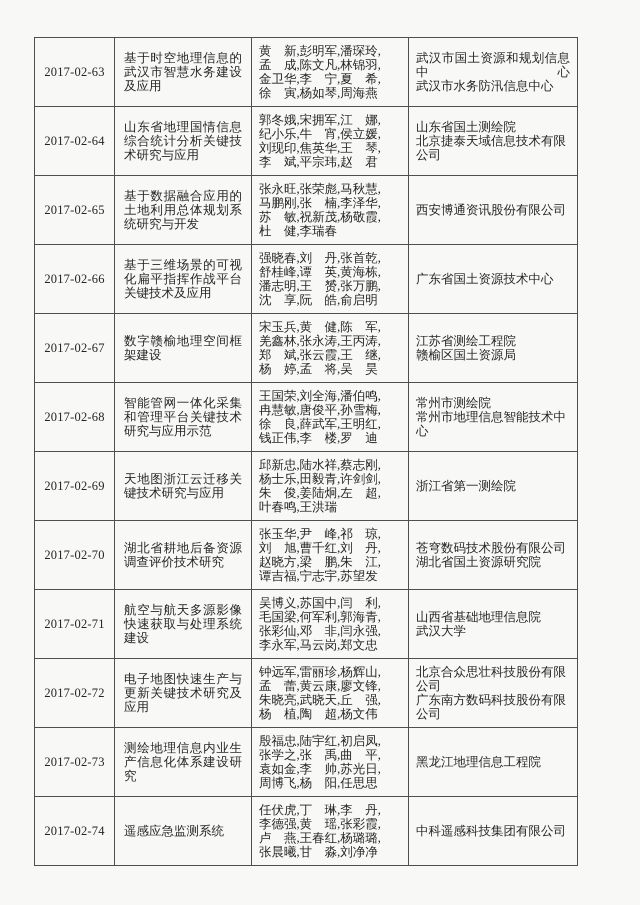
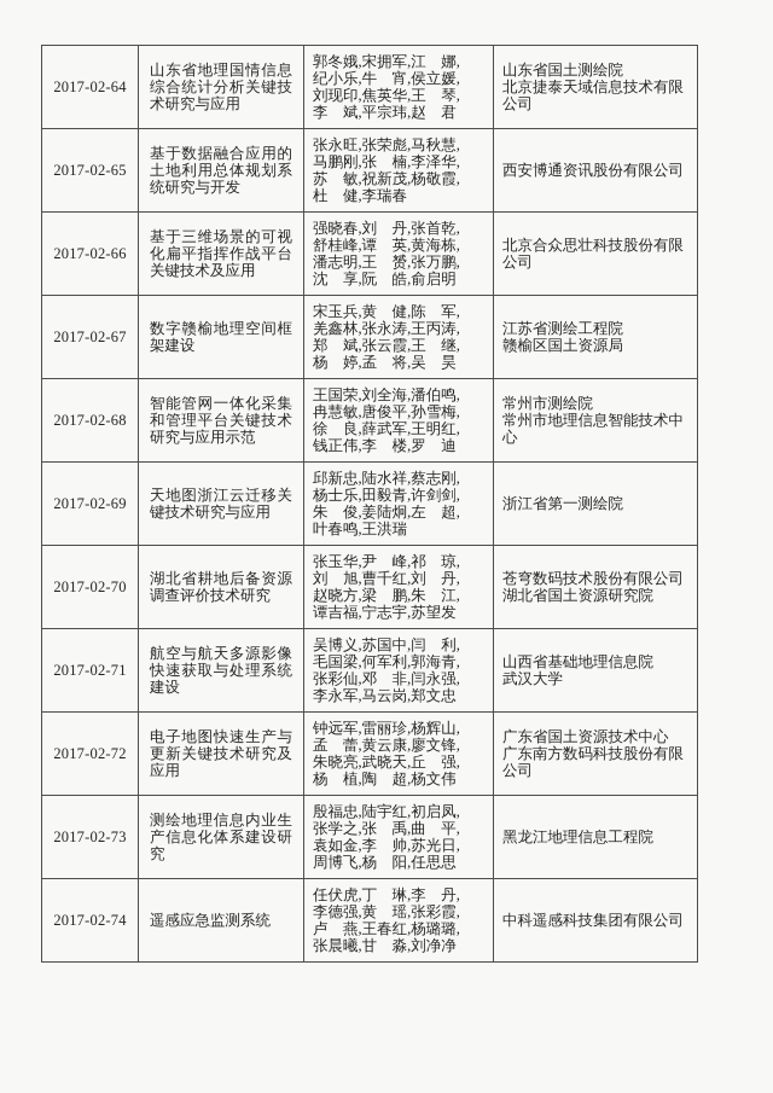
- 2017-02-63	基于时空地理信息的武汉市智慧水务建设及应用	黄 新,彭明军,潘琛玲,孟 成,陈文凡,林锦羽,金卫华,李 宁,夏 希,徐 寅,杨如琴,周海燕	武汉市国土资源和规划信息中心武汉市水务防汛信息中心
  2017-02-64	山东省地理国情信息综合统计分析关键技术研究与应用	郭冬娥,宋拥军,江 娜,纪小乐,牛 宵,侯立媛,刘现印,焦英华,王 琴,李 斌,平宗玮,赵 君	山东省国土测绘院北京捷泰天域信息技术有限公司
  2017-02-65	基于数据融合应用的土地利用总体规划系统研究与开发	张永旺,张荣彪,马秋慧,马鹏刚,张 楠,李泽华,苏 敏,祝新茂,杨敬霞,杜 健,李瑞春	西安博通资讯股份有限公司
- 2017-02-66	基于三维场景的可视化扁平指挥作战平台关键技术及应用	强晓春,刘 丹,张首乾,舒桂峰,谭 英,黄海栋,潘志明,王 赟,张万鹏,沈 享,阮 皓,俞启明	广东省国土资源技术中心
+ 2017-02-66	基于三维场景的可视化扁平指挥作战平台关键技术及应用	强晓春,刘 丹,张首乾,舒桂峰,谭 英,黄海栋,潘志明,王 赟,张万鹏,沈 享,阮 皓,俞启明	北京合众思壮科技股份有限公司
  2017-02-67	数字赣榆地理空间框架建设	宋玉兵,黄 健,陈 军,羌鑫林,张永涛,王丙涛,郑 斌,张云霞,王 继,杨 婷,孟 将,吴 昊	江苏省测绘工程院赣榆区国土资源局
  2017-02-68	智能管网一体化采集和管理平台关键技术研究与应用示范	王国荣,刘全海,潘伯鸣,冉慧敏,唐俊平,孙雪梅,徐 良,薛武军,王明红,钱正伟,李 楼,罗 迪	常州市测绘院常州市地理信息智能技术中心
  2017-02-69	天地图浙江云迁移关键技术研究与应用	邱新忠,陆水祥,蔡志刚,杨士乐,田毅青,许剑剑,朱 俊,姜陆炯,左 超,叶春鸣,王洪瑞	浙江省第一测绘院
  2017-02-70	湖北省耕地后备资源调查评价技术研究	张玉华,尹 峰,祁 琼,刘 旭,曹千红,刘 丹,赵晓方,梁 鹏,朱 江,谭吉福,宁志宇,苏望发	苍穹数码技术股份有限公司湖北省国土资源研究院
  2017-02-71	航空与航天多源影像快速获取与处理系统建设	吴博义,苏国中,闫 利,毛国梁,何军利,郭海青,张彩仙,邓 非,闫永强,李永军,马云岗,郑文忠	山西省基础地理信息院武汉大学
- 2017-02-72	电子地图快速生产与更新关键技术研究及应用	钟远军,雷丽珍,杨辉山,孟 蕾,黄云康,廖文锋,朱晓亮,武晓天,丘 强,杨 植,陶 超,杨文伟	北京合众思壮科技股份有限公司广东南方数码科技股份有限公司
+ 2017-02-72	电子地图快速生产与更新关键技术研究及应用	钟远军,雷丽珍,杨辉山,孟 蕾,黄云康,廖文锋,朱晓亮,武晓天,丘 强,杨 植,陶 超,杨文伟	广东省国土资源技术中心广东南方数码科技股份有限公司
  2017-02-73	测绘地理信息内业生产信息化体系建设研究	殷福忠,陆宇红,初启凤,张学之,张 禹,曲 平,袁如金,李 帅,苏光日,周博飞,杨 阳,任思思	黑龙江地理信息工程院
  2017-02-74	遥感应急监测系统	任伏虎,丁 琳,李 丹,李德强,黄 瑶,张彩霞,卢 燕,王春红,杨璐璐,张晨曦,甘 淼,刘净净	中科遥感科技集团有限公司
